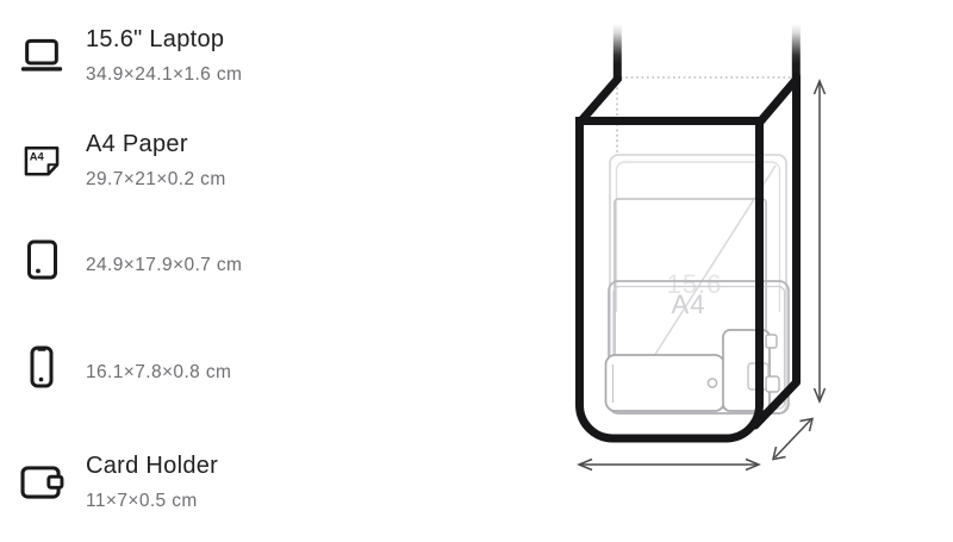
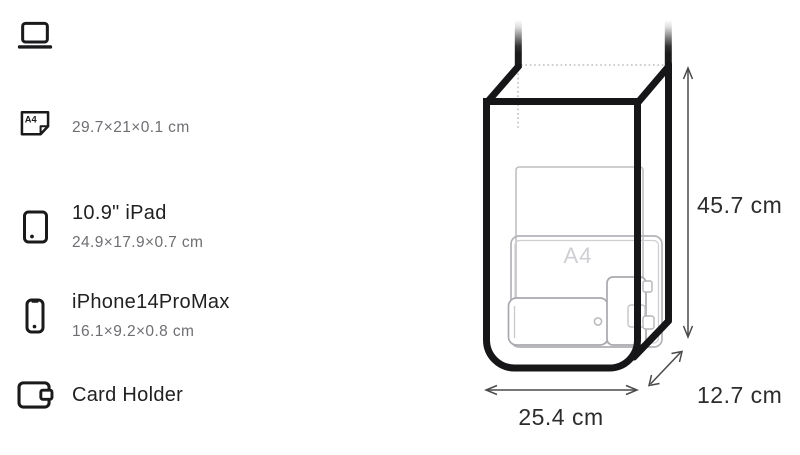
- 15.6" Laptop
- 34.9×24.1×1.6 cm
  A4
- A4 Paper
- 29.7×21×0.2 cm
+ 29.7×21×0.1 cm
+ 10.9" iPad
  24.9×17.9×0.7 cm
+ iPhone14ProMax
- 16.1×7.8×0.8 cm
+ 16.1×9.2×0.8 cm
  Card Holder
- 11×7×0.5 cm
- 15.6
  A4
+ 45.7 cm
+ 25.4 cm
+ 12.7 cm
